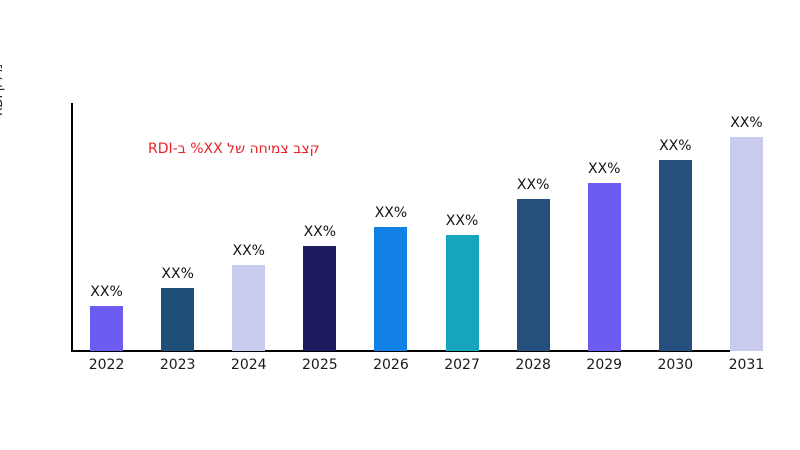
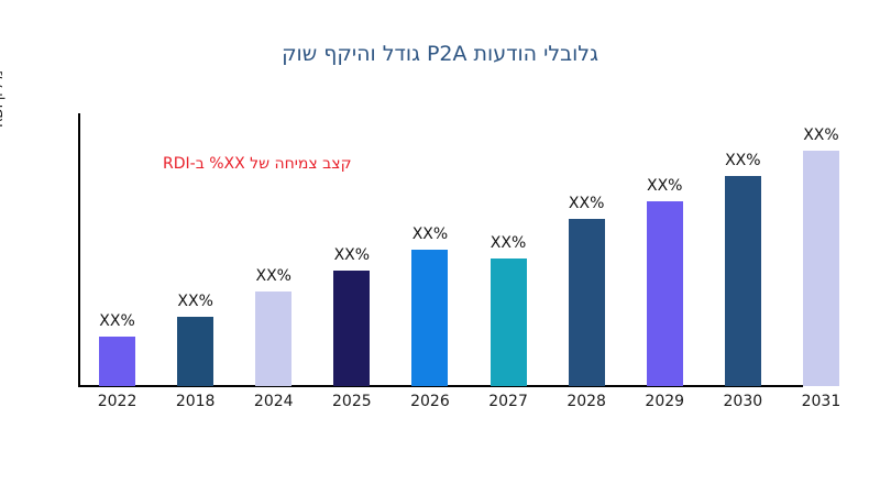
+ גלובלי הודעות A2P גודל והיקף שוק
  קצב צמיחה של XX% ב-IDR
  XX%
  2022
  XX%
- 2023
+ 2018
  XX%
  2024
  XX%
  2025
  XX%
  2026
  XX%
  2027
  XX%
  2028
  XX%
  2029
  XX%
  2030
  XX%
  2031
